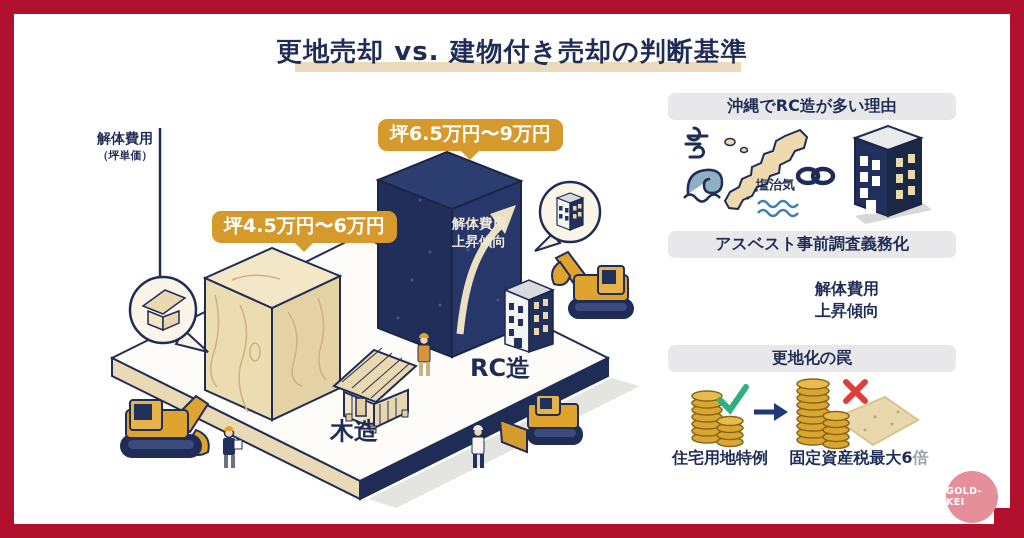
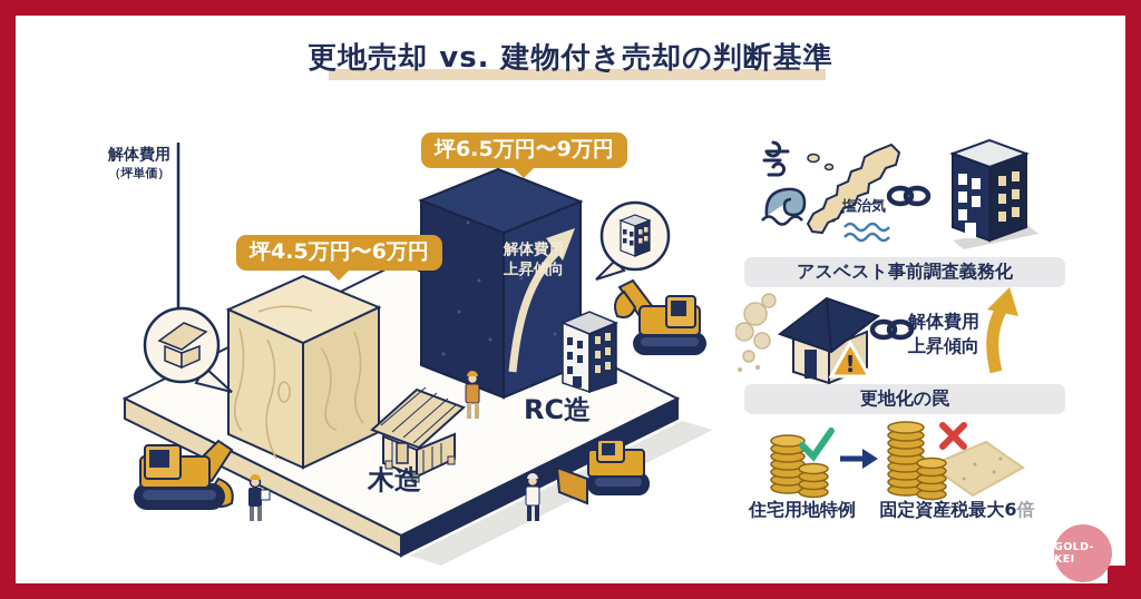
+ !
  更地売却 vs. 建物付き売却の判断基準
  解体費用
  （坪単価）
  坪4.5万円〜6万円
  坪6.5万円〜9万円
  解体費用
  上昇傾向
  木造
  RC造
- 沖縄でRC造が多い理由
  アスベスト事前調査義務化
  更地化の罠
  塩治気
  解体費用
  上昇傾向
  住宅用地特例
  固定資産税最大6倍
  GOLD-KEI
